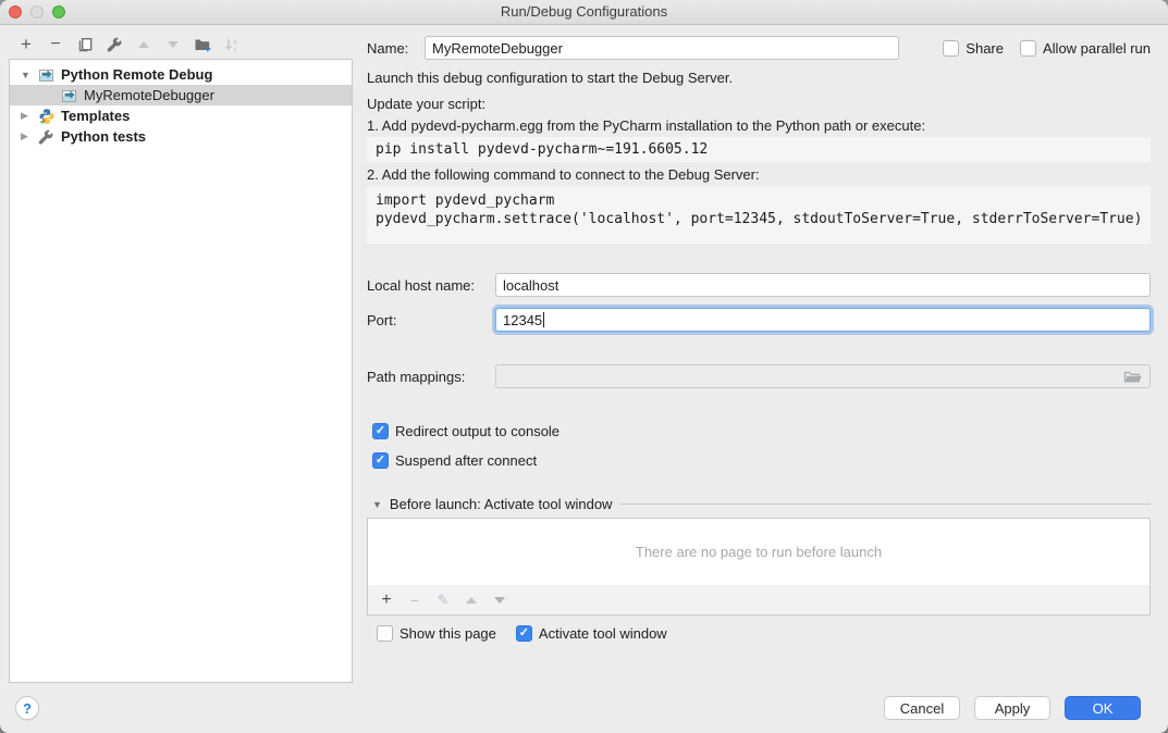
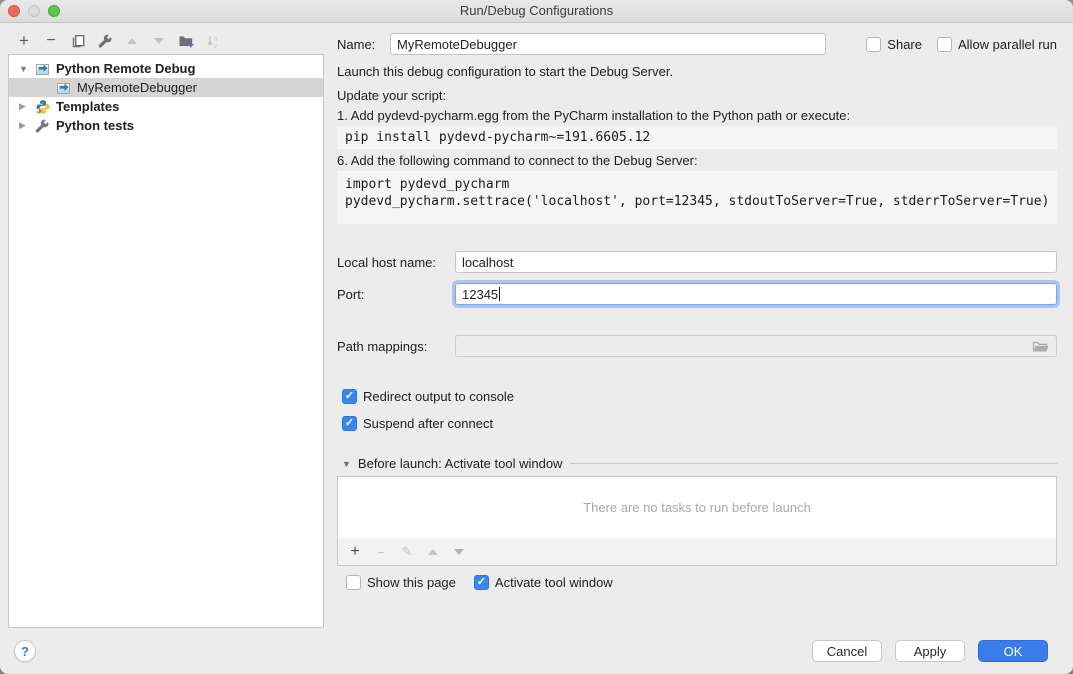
  Run/Debug Configurations
  +
  −
  ▼
  Python Remote Debug
  MyRemoteDebugger
  ▶
  Templates
  ▶
  Python tests
  Name:
  MyRemoteDebugger
  Share
  Allow parallel run
  Launch this debug configuration to start the Debug Server.
  Update your script:
  1. Add pydevd-pycharm.egg from the PyCharm installation to the Python path or execute:
  pip install pydevd-pycharm~=191.6605.12
- 2. Add the following command to connect to the Debug Server:
+ 6. Add the following command to connect to the Debug Server:
  import pydevd_pycharm
  pydevd_pycharm.settrace('localhost', port=12345, stdoutToServer=True, stderrToServer=True)
  Local host name:
  localhost
  Port:
  12345
  Path mappings:
  Redirect output to console
  Suspend after connect
  ▼
  Before launch: Activate tool window
- There are no page to run before launch
+ There are no tasks to run before launch
  +
  −
  ✎
  Show this page
  Activate tool window
  ?
  Cancel
  Apply
  OK
